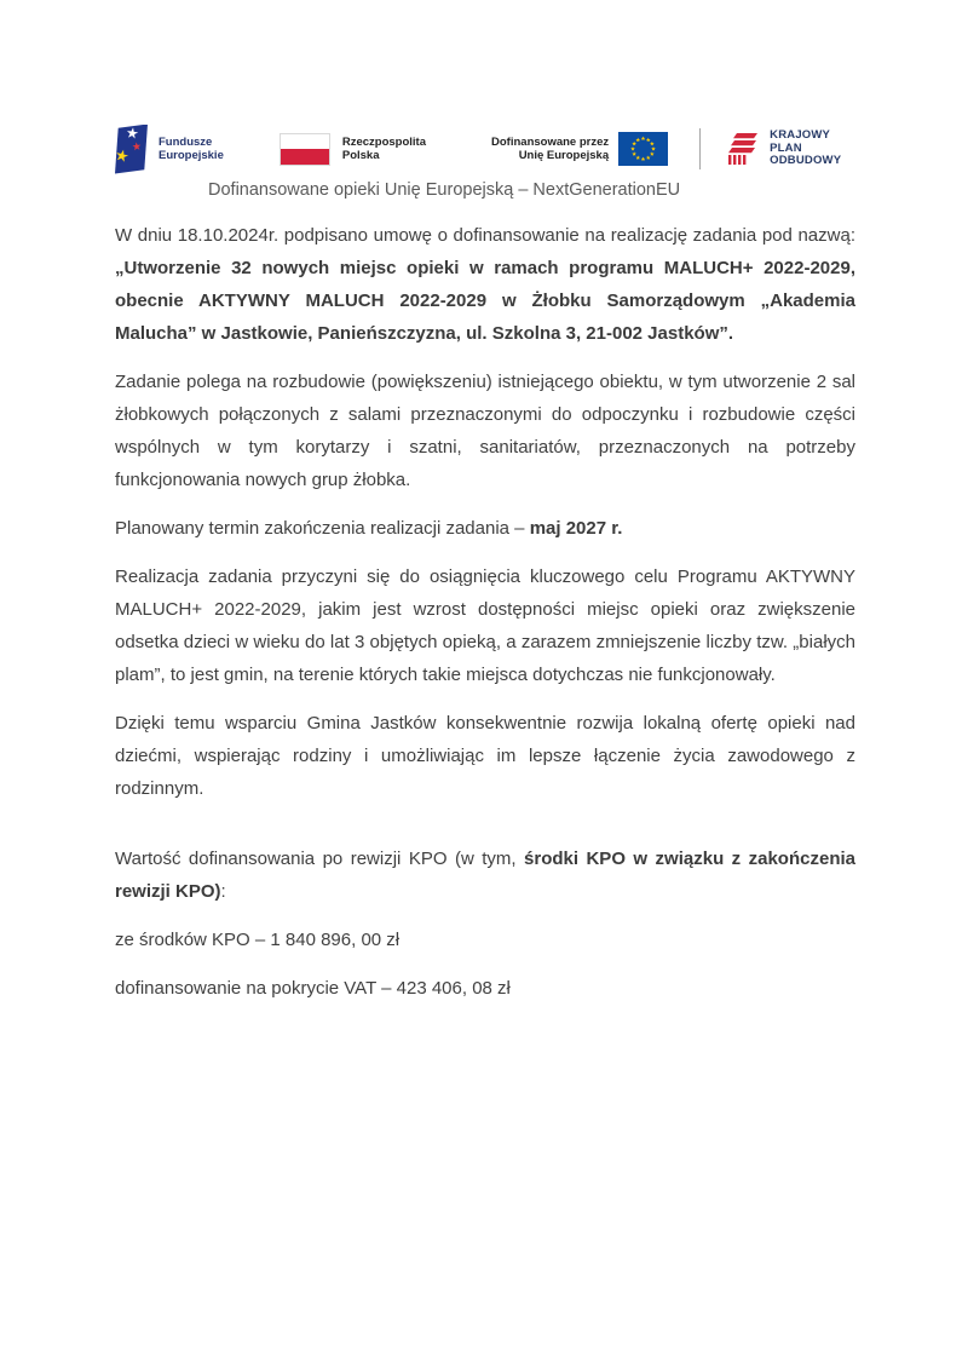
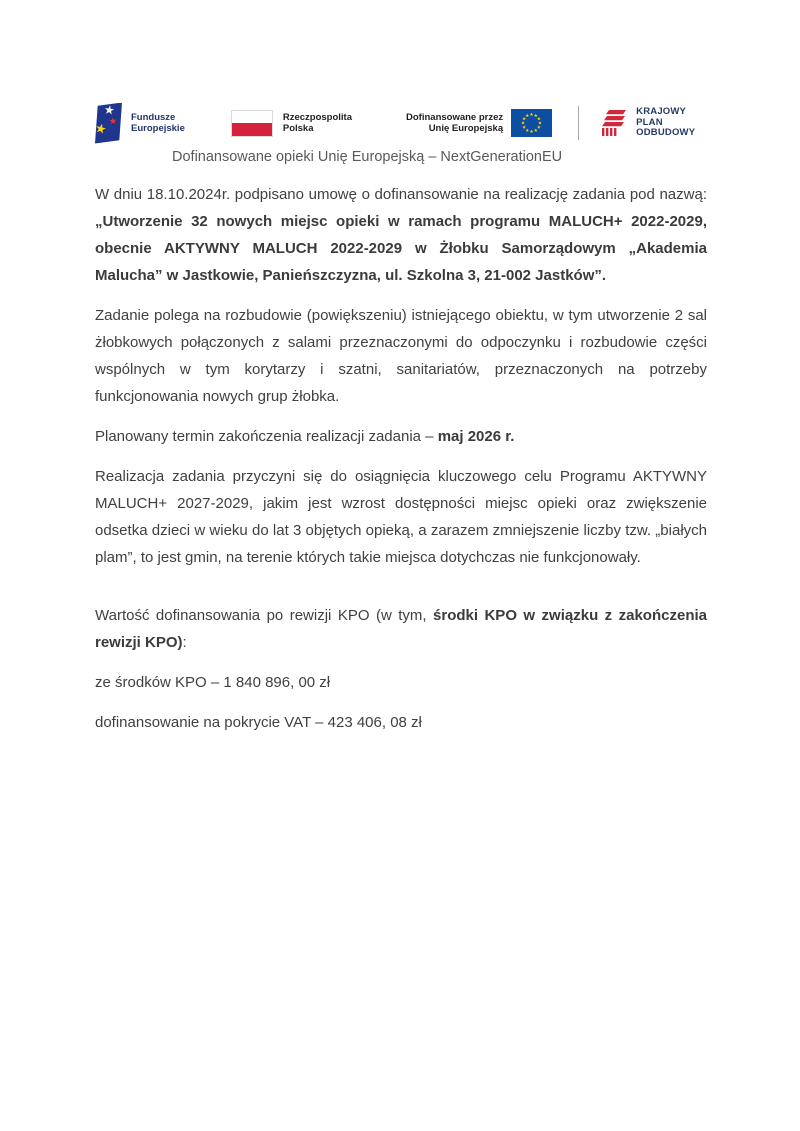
  Fundusze
  Europejskie
  Rzeczpospolita
  Polska
  Dofinansowane przez
  Unię Europejską
  KRAJOWY
  PLAN
  ODBUDOWY
  Dofinansowane opieki Unię Europejską – NextGenerationEU
  W dniu 18.10.2024r. podpisano umowę o dofinansowanie na realizację zadania pod nazwą: „Utworzenie 32 nowych miejsc opieki w ramach programu MALUCH+ 2022-2029, obecnie AKTYWNY MALUCH 2022-2029 w Żłobku Samorządowym „Akademia Malucha” w Jastkowie, Panieńszczyzna, ul. Szkolna 3, 21-002 Jastków”.
  Zadanie polega na rozbudowie (powiększeniu) istniejącego obiektu, w tym utworzenie 2 sal żłobkowych połączonych z salami przeznaczonymi do odpoczynku i rozbudowie części wspólnych w tym korytarzy i szatni, sanitariatów, przeznaczonych na potrzeby funkcjonowania nowych grup żłobka.
- Planowany termin zakończenia realizacji zadania – maj 2027 r.
+ Planowany termin zakończenia realizacji zadania – maj 2026 r.
- Realizacja zadania przyczyni się do osiągnięcia kluczowego celu Programu AKTYWNY MALUCH+ 2022-2029, jakim jest wzrost dostępności miejsc opieki oraz zwiększenie odsetka dzieci w wieku do lat 3 objętych opieką, a zarazem zmniejszenie liczby tzw. „białych plam”, to jest gmin, na terenie których takie miejsca dotychczas nie funkcjonowały.
+ Realizacja zadania przyczyni się do osiągnięcia kluczowego celu Programu AKTYWNY MALUCH+ 2027-2029, jakim jest wzrost dostępności miejsc opieki oraz zwiększenie odsetka dzieci w wieku do lat 3 objętych opieką, a zarazem zmniejszenie liczby tzw. „białych plam”, to jest gmin, na terenie których takie miejsca dotychczas nie funkcjonowały.
- Dzięki temu wsparciu Gmina Jastków konsekwentnie rozwija lokalną ofertę opieki nad dziećmi, wspierając rodziny i umożliwiając im lepsze łączenie życia zawodowego z rodzinnym.
  Wartość dofinansowania po rewizji KPO (w tym, środki KPO w związku z zakończenia rewizji KPO):
  ze środków KPO – 1 840 896, 00 zł
  dofinansowanie na pokrycie VAT – 423 406, 08 zł
